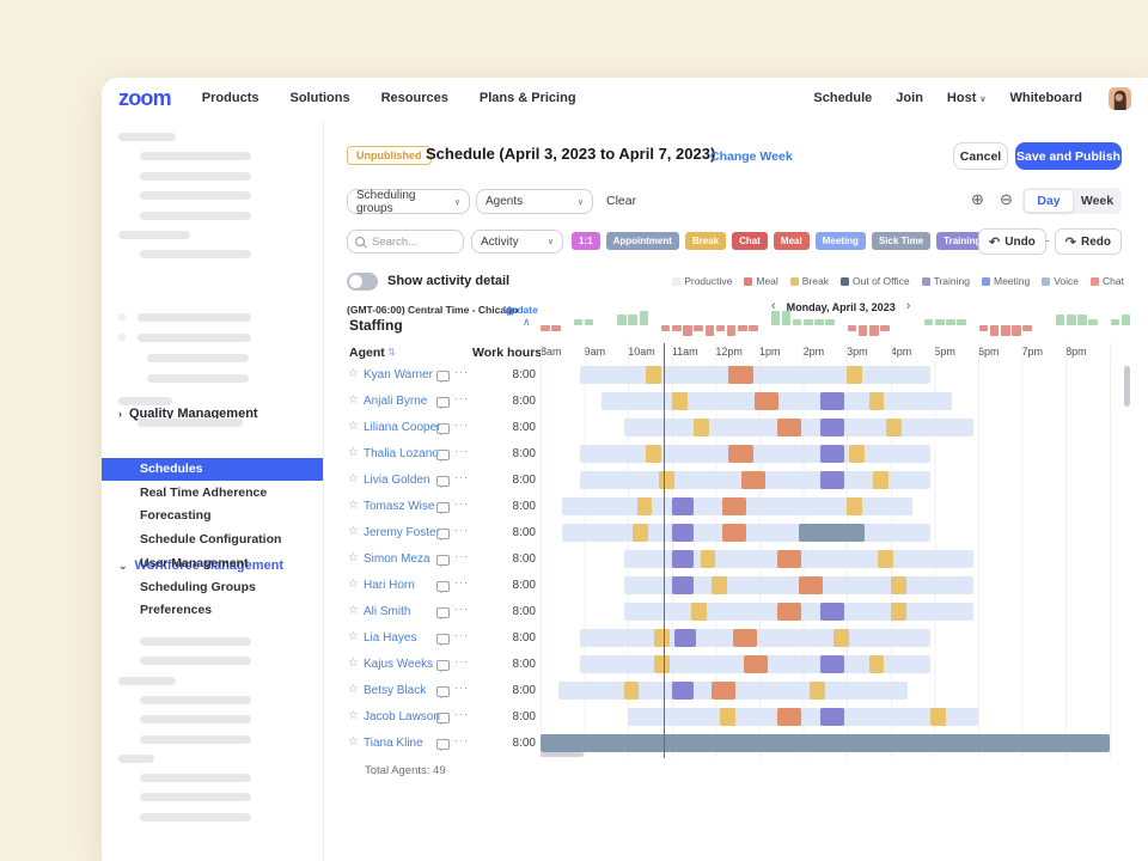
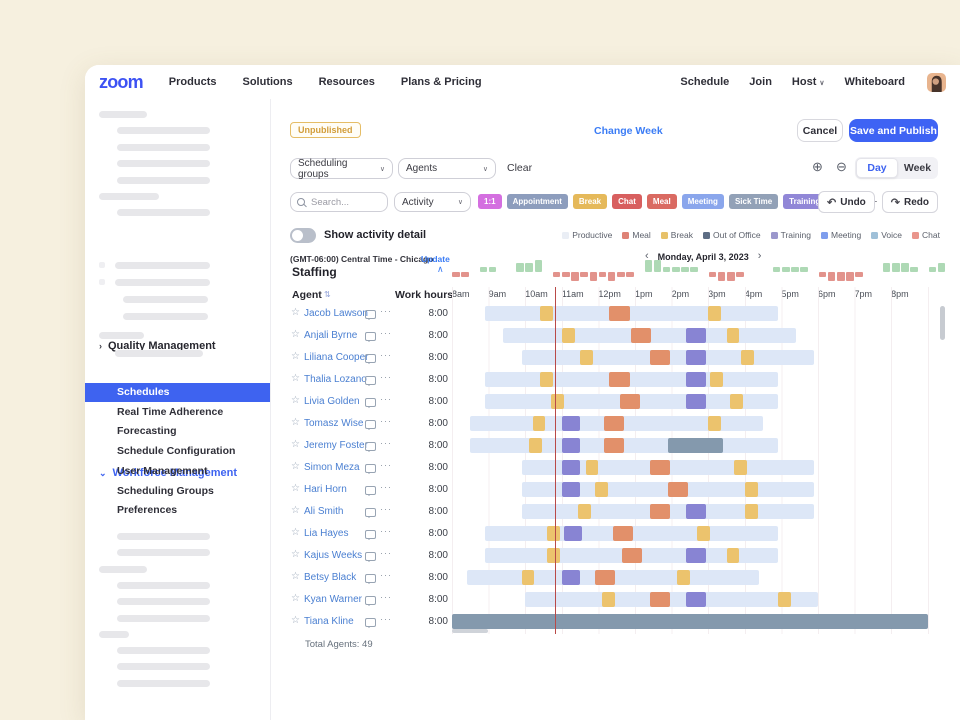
  zoom
  Products
  Solutions
  Resources
  Plans & Pricing
  Schedule
  Join
  Host
  Whiteboard
  › Quality Management
  ⌄ Workforce Management
  Schedules
  Real Time Adherence
  Forecasting
  Schedule Configuration
  User Management
  Scheduling Groups
  Preferences
  Unpublished
- Schedule (April 3, 2023 to April 7, 2023)
  Change Week
  Cancel
  Save and Publish
  Scheduling groups
  Agents
  Clear
  ⊕
  ⊖
  Day
  Week
  Search...
  Activity
  1:1
  Appointment
  Break
  Chat
  Meal
  Meeting
  Sick Time
  Trainin
  ↶
  Undo
  ↷
  Redo
  Show activity detail
  Productive
  Meal
  Break
  Out of Office
  Training
  Meeting
  Voice
  Chat
  (GMT-06:00) Central Time - Chicago
  Update
  ‹
  Monday, April 3, 2023
  ›
  Staffing
  ∧
  Agent
  ⇅
  Work hours
  ☆
- Kyan Warner
+ Jacob Lawson
  ···
  8:00
  ☆
  Anjali Byrne
  ···
  8:00
  ☆
  Liliana Cooper
  ···
  8:00
  ☆
  Thalia Lozano
  ···
  8:00
  ☆
  Livia Golden
  ···
  8:00
  ☆
  Tomasz Wise
  ···
  8:00
  ☆
  Jeremy Foster
  ···
  8:00
  ☆
  Simon Meza
  ···
  8:00
  ☆
  Hari Horn
  ···
  8:00
  ☆
  Ali Smith
  ···
  8:00
  ☆
  Lia Hayes
  ···
  8:00
  ☆
  Kajus Weeks
  ···
  8:00
  ☆
  Betsy Black
  ···
  8:00
  ☆
- Jacob Lawson
+ Kyan Warner
  ···
  8:00
  ☆
  Tiana Kline
  ···
  8:00
  Total Agents: 49
